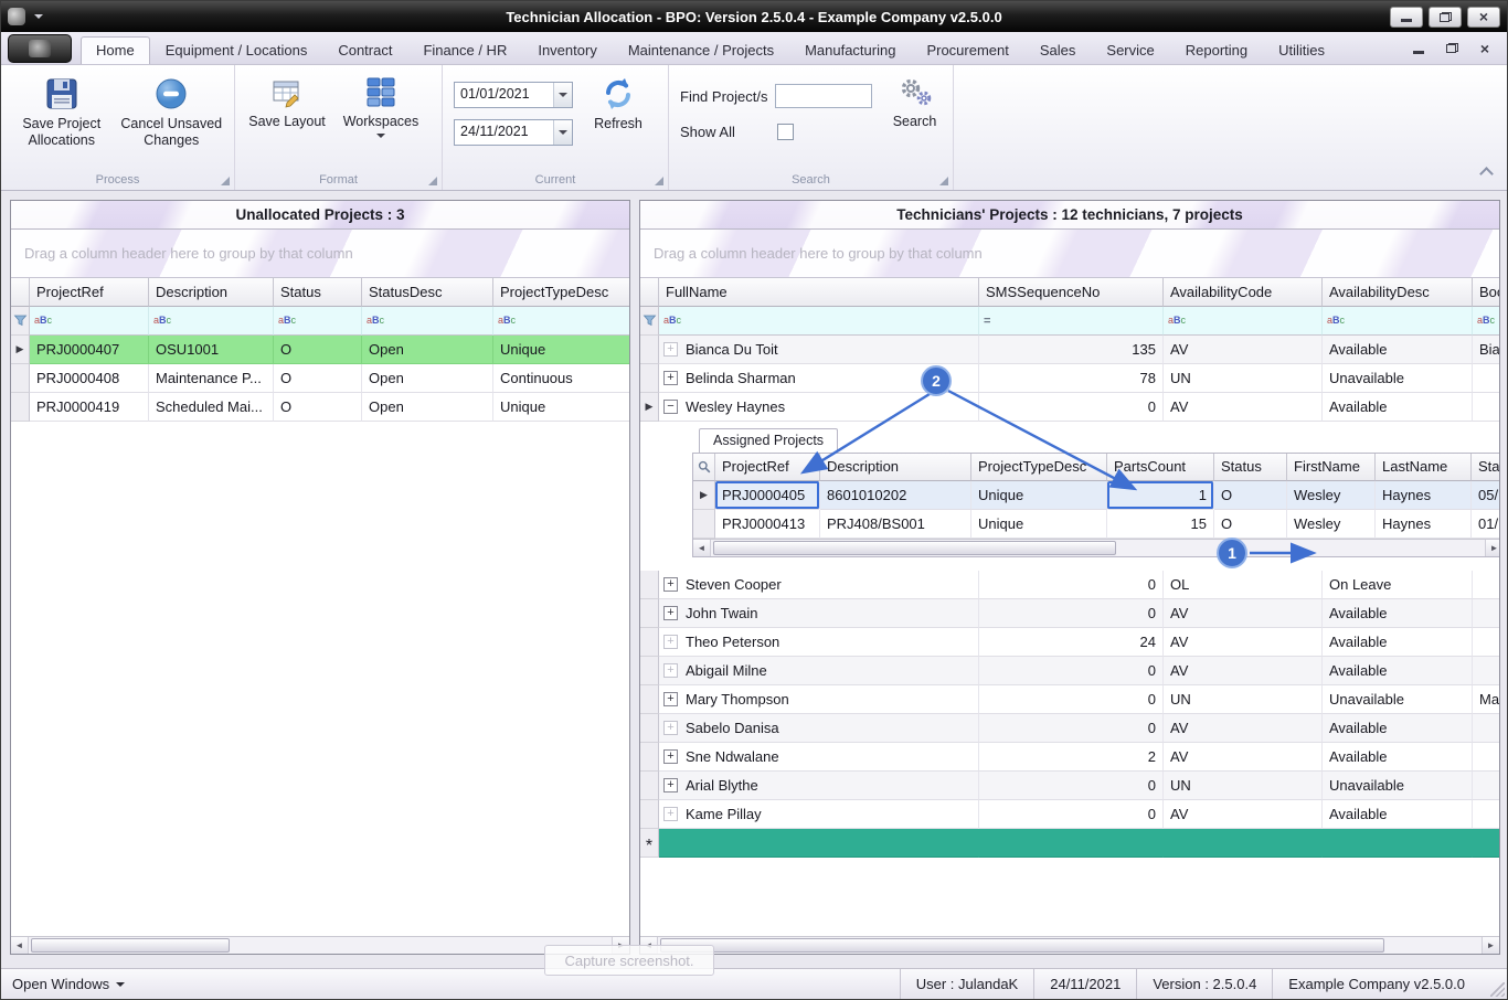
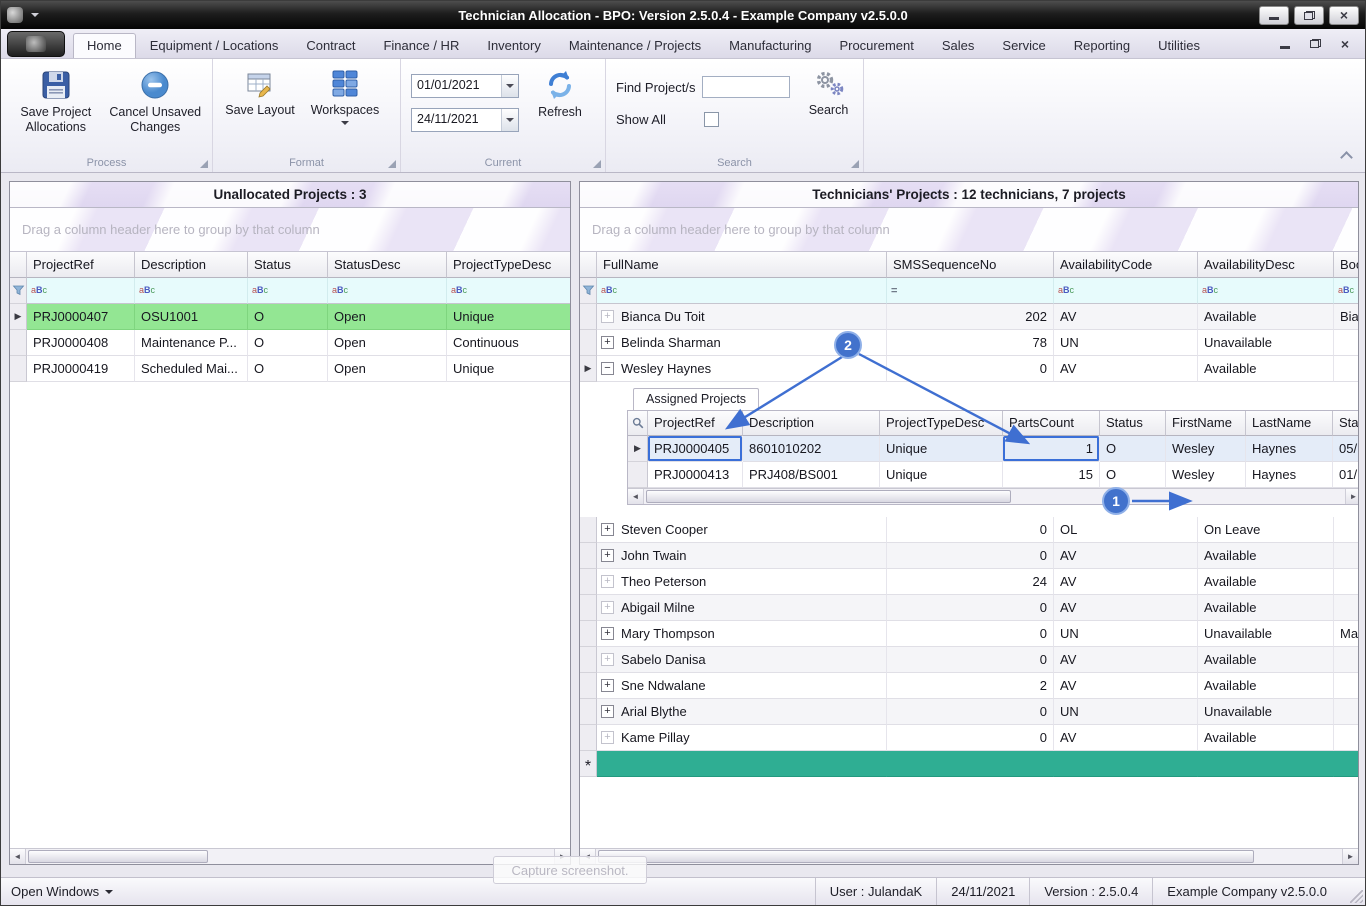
  Technician Allocation - BPO: Version 2.5.0.4 - Example Company v2.5.0.0
  ×
  Home
  Equipment / Locations
  Contract
  Finance / HR
  Inventory
  Maintenance / Projects
  Manufacturing
  Procurement
  Sales
  Service
  Reporting
  Utilities
  ×
  Save Project Allocations
  Cancel Unsaved Changes
  Process
  Save Layout
  Workspaces
  Format
  01/01/2021
  24/11/2021
  Refresh
  Current
  Find Project/s
  Show All
  Search
  Search
  Unallocated Projects : 3
  Drag a column header here to group by that column
  ProjectRef
  Description
  Status
  StatusDesc
  ProjectTypeDesc
  aBc
  aBc
  aBc
  aBc
  aBc
  ▶
  PRJ0000407
  OSU1001
  O
  Open
  Unique
  PRJ0000408
  Maintenance P...
  O
  Open
  Continuous
  PRJ0000419
  Scheduled Mai...
  O
  Open
  Unique
  ◄
  ►
  Technicians' Projects : 12 technicians, 7 projects
  Drag a column header here to group by that column
  FullName
  SMSSequenceNo
  AvailabilityCode
  AvailabilityDesc
  aBc
  =
  aBc
  aBc
  aBc
  +
  Bianca Du Toit
- 135
+ 202
  AV
  Available
  Bia
  +
  Belinda Sharman
  78
  UN
  Unavailable
  ▶
  −
  Wesley Haynes
  0
  AV
  Available
  Assigned Projects
  ProjectRef
  Description
  ProjectTypeDesc
  PartsCount
  Status
  FirstName
  LastName
  Sta
  ▶
  PRJ0000405
  8601010202
  Unique
  1
  O
  Wesley
  Haynes
  05/
  PRJ0000413
  PRJ408/BS001
  Unique
  15
  O
  Wesley
  Haynes
  01/
  ◄
  ►
  +
  Steven Cooper
  0
  OL
  On Leave
  +
  John Twain
  0
  AV
  Available
  +
  Theo Peterson
  24
  AV
  Available
  +
  Abigail Milne
  0
  AV
  Available
  +
  Mary Thompson
  0
  UN
  Unavailable
  Ma
  +
  Sabelo Danisa
  0
  AV
  Available
  +
  Sne Ndwalane
  2
  AV
  Available
  +
  Arial Blythe
  0
  UN
  Unavailable
  +
  Kame Pillay
  0
  AV
  Available
  *
  ◄
  ►
  Capture screenshot.
  Open Windows
  User : JulandaK
  24/11/2021
  Version : 2.5.0.4
  Example Company v2.5.0.0
  2
  1
